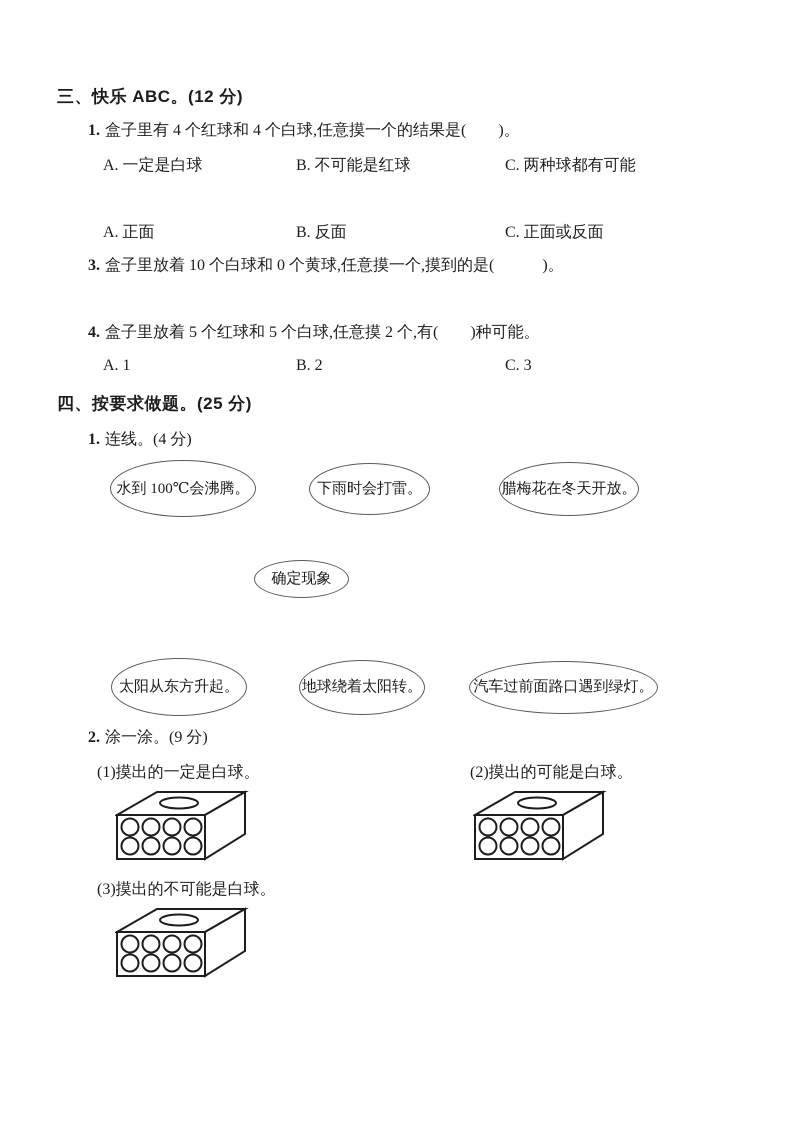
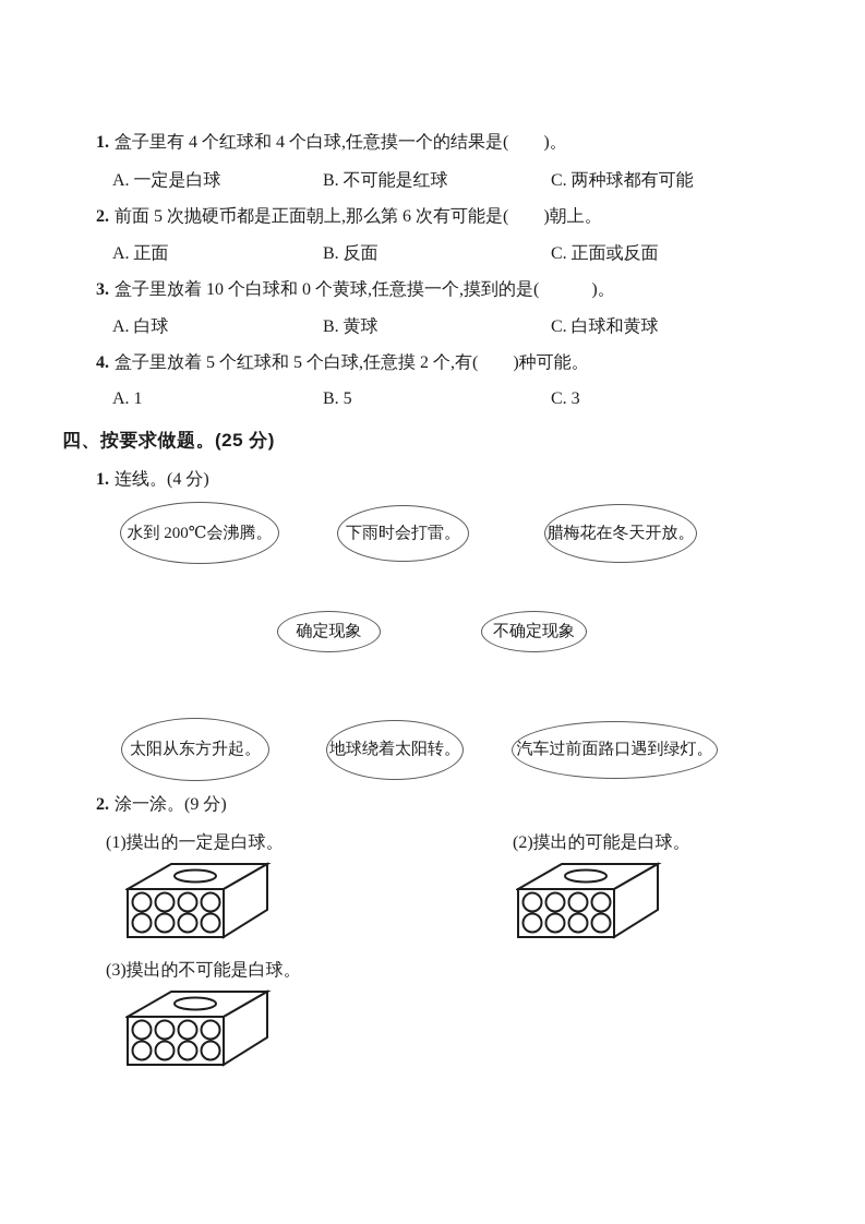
- 三、快乐 ABC。(12 分)
  1. 盒子里有 4 个红球和 4 个白球,任意摸一个的结果是( )。
  A. 一定是白球
  B. 不可能是红球
  C. 两种球都有可能
+ 2. 前面 5 次抛硬币都是正面朝上,那么第 6 次有可能是( )朝上。
  A. 正面
  B. 反面
  C. 正面或反面
  3. 盒子里放着 10 个白球和 0 个黄球,任意摸一个,摸到的是( )。
+ A. 白球
+ B. 黄球
+ C. 白球和黄球
  4. 盒子里放着 5 个红球和 5 个白球,任意摸 2 个,有( )种可能。
  A. 1
- B. 2
+ B. 5
  C. 3
  四、按要求做题。(25 分)
  1. 连线。(4 分)
- 水到 100℃会沸腾。
+ 水到 200℃会沸腾。
  下雨时会打雷。
  腊梅花在冬天开放。
  确定现象
+ 不确定现象
  太阳从东方升起。
  地球绕着太阳转。
  汽车过前面路口遇到绿灯。
  2. 涂一涂。(9 分)
  (1)摸出的一定是白球。
  (2)摸出的可能是白球。
  (3)摸出的不可能是白球。
